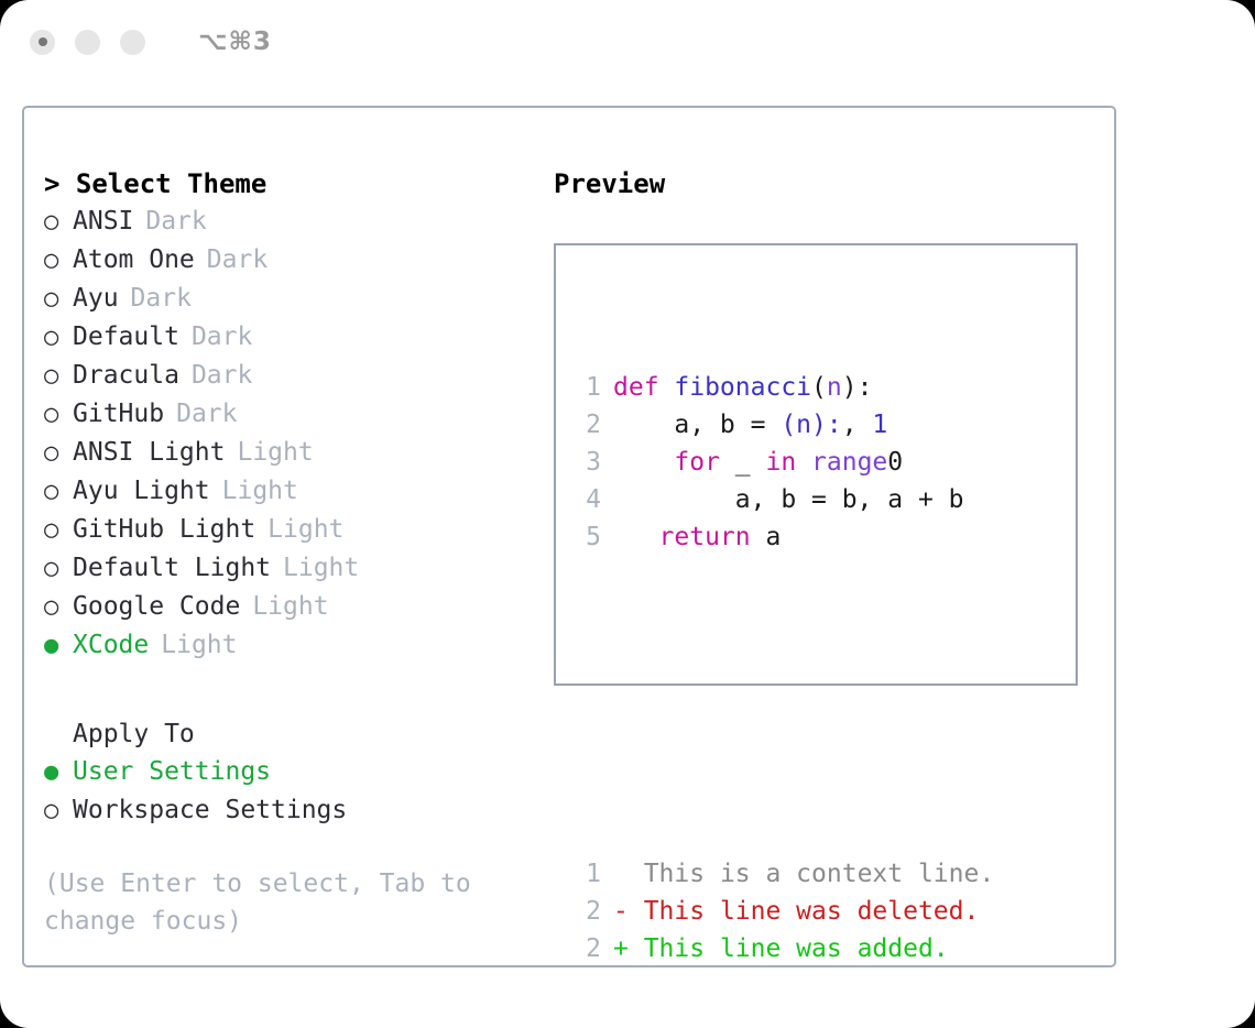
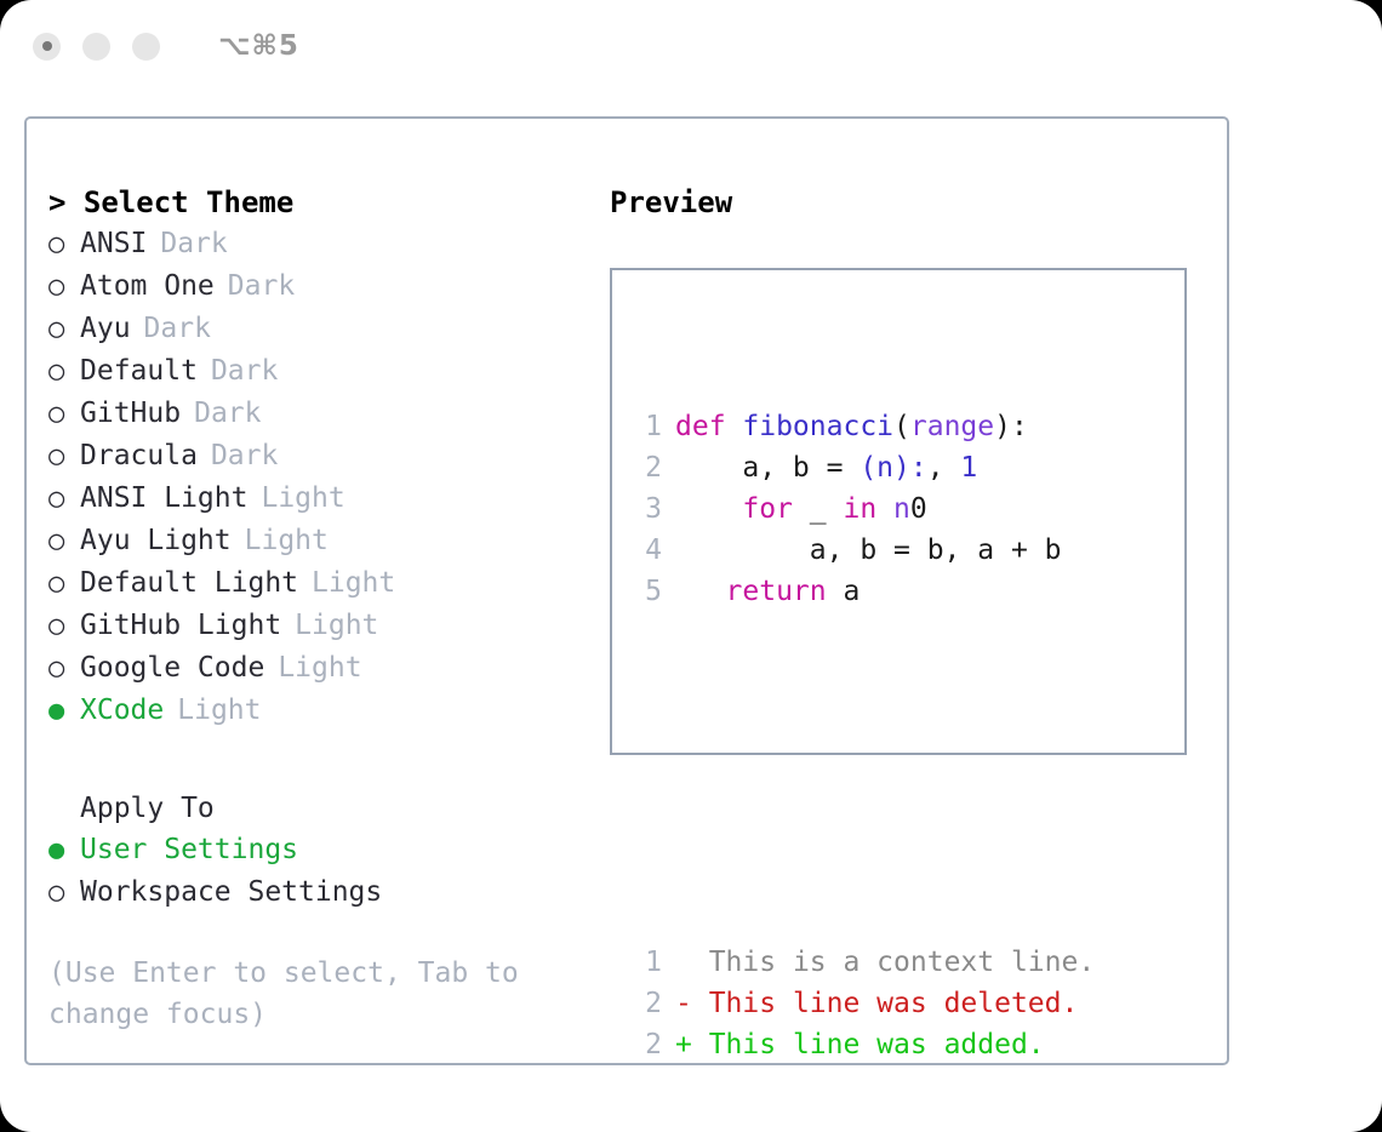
- ⌥⌘3
+ ⌥⌘5
  > Select Theme
  ○
  ANSI
  Dark
  ○
  Atom One
  Dark
  ○
  Ayu
  Dark
  ○
  Default
  Dark
  ○
- Dracula
+ GitHub
  Dark
  ○
- GitHub
+ Dracula
  Dark
  ○
  ANSI Light
  Light
  ○
  Ayu Light
  Light
  ○
- GitHub Light
+ Default Light
  Light
  ○
- Default Light
+ GitHub Light
  Light
  ○
  Google Code
  Light
  ●
  XCode
  Light
  Apply To
  ●
  User Settings
  ○
  Workspace Settings
  (Use Enter to select, Tab to change focus)
  Preview
  1
  def
  fibonacci
  (
- n
+ range
  ):
  2
  a, b =
  (n):
  ,
  1
  3
  for
  _
  in
- range
+ n
  0
  4
  a, b = b, a + b
  5
  return
  a
  1
  This is a context line.
  2
  -
  This line was deleted.
  2
  +
  This line was added.
